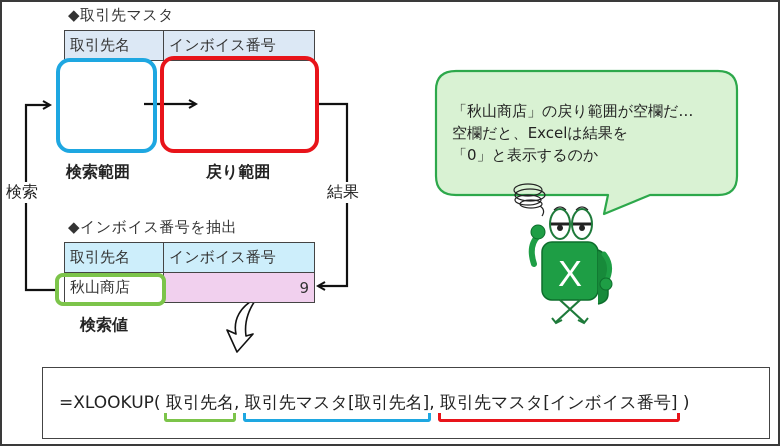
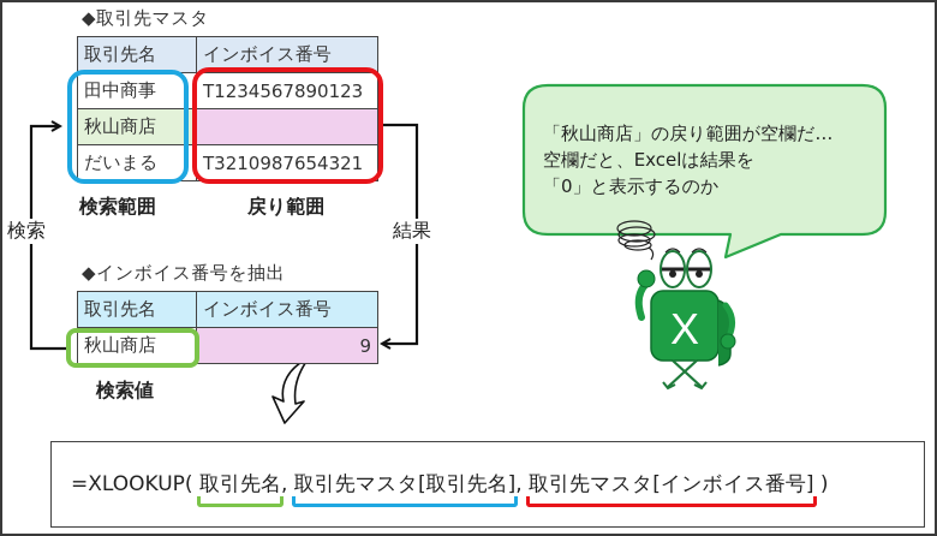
  検索
  結果
  ◆取引先マスタ
  取引先名	インボイス番号
+ 田中商事	T1234567890123
+ 秋山商店
+ だいまる	T3210987654321
  検索範囲
  戻り範囲
  ◆インボイス番号を抽出
  取引先名	インボイス番号
  秋山商店	9
  検索値
  「秋山商店」の戻り範囲が空欄だ…
  空欄だと、Excelは結果を
  「0」と表示するのか
  X
  =XLOOKUP( 取引先名, 取引先マスタ[取引先名], 取引先マスタ[インボイス番号] )
